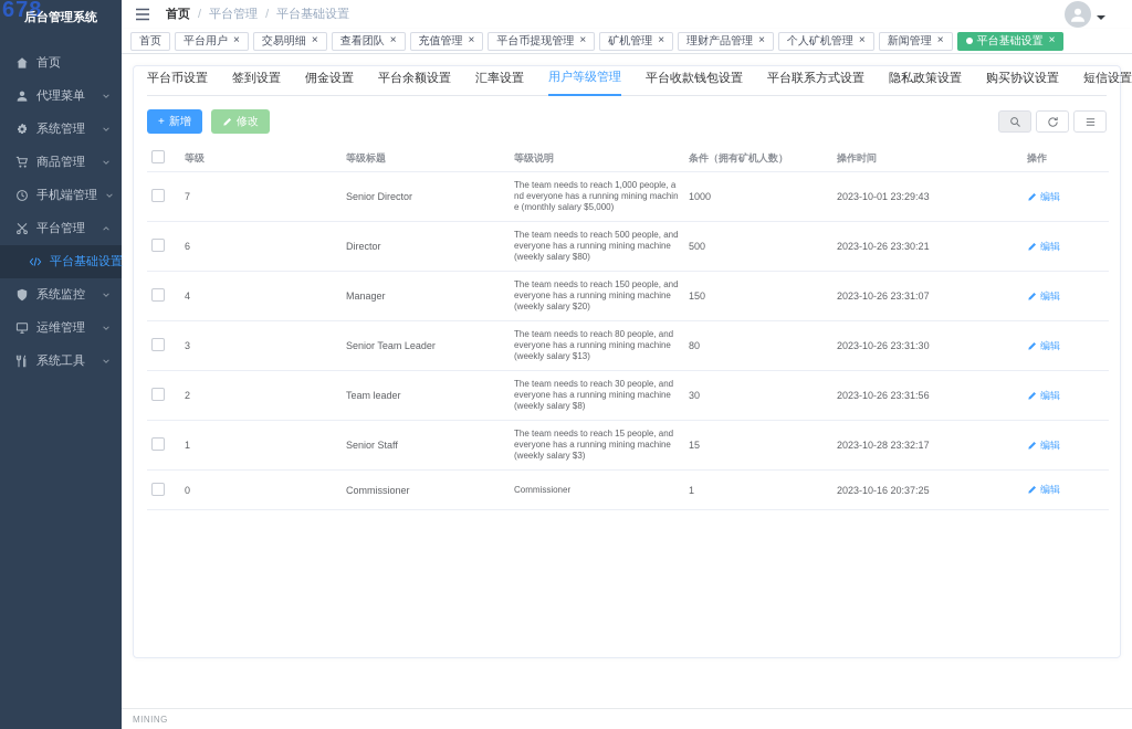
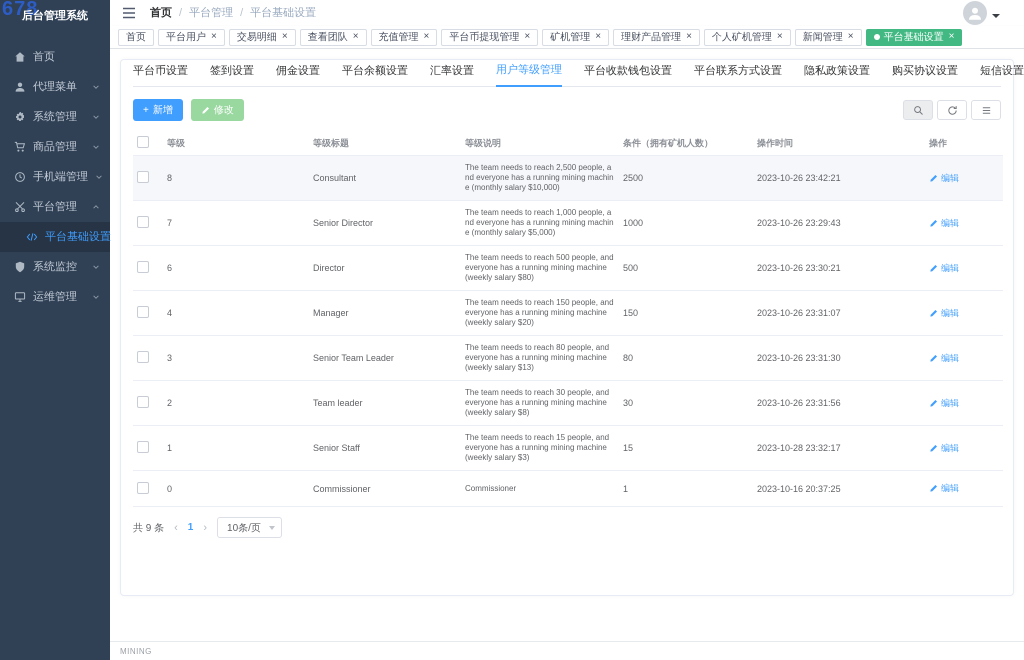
  678
  后台管理系统
  首页
  代理菜单
  系统管理
  商品管理
  手机端管理
  平台管理
  平台基础设置
  系统监控
  运维管理
- 系统工具
  首页
  /
  平台管理
  /
  平台基础设置
  首页
  平台用户
  ×
  交易明细
  ×
  查看团队
  ×
  充值管理
  ×
  平台币提现管理
  ×
  矿机管理
  ×
  理财产品管理
  ×
  个人矿机管理
  ×
  新闻管理
  ×
  平台基础设置
  ×
  平台币设置
  签到设置
  佣金设置
  平台余额设置
  汇率设置
  用户等级管理
  平台收款钱包设置
  平台联系方式设置
  隐私政策设置
  购买协议设置
  短信设置
  +
  新增
  修改
  	等级	等级标题	等级说明	条件（拥有矿机人数）	操作时间	操作
+ 	8	Consultant	The team needs to reach 2,500 people, and everyone has a running mining machine (monthly salary $10,000)	2500	2023-10-26 23:42:21	编辑
- 	7	Senior Director	The team needs to reach 1,000 people, and everyone has a running mining machine (monthly salary $5,000)	1000	2023-10-01 23:29:43	编辑
+ 	7	Senior Director	The team needs to reach 1,000 people, and everyone has a running mining machine (monthly salary $5,000)	1000	2023-10-26 23:29:43	编辑
  	6	Director	The team needs to reach 500 people, and everyone has a running mining machine (weekly salary $80)	500	2023-10-26 23:30:21	编辑
  	4	Manager	The team needs to reach 150 people, and everyone has a running mining machine (weekly salary $20)	150	2023-10-26 23:31:07	编辑
  	3	Senior Team Leader	The team needs to reach 80 people, and everyone has a running mining machine (weekly salary $13)	80	2023-10-26 23:31:30	编辑
  	2	Team leader	The team needs to reach 30 people, and everyone has a running mining machine (weekly salary $8)	30	2023-10-26 23:31:56	编辑
  	1	Senior Staff	The team needs to reach 15 people, and everyone has a running mining machine (weekly salary $3)	15	2023-10-28 23:32:17	编辑
  	0	Commissioner	Commissioner	1	2023-10-16 20:37:25	编辑
+ 共 9 条
+ ‹
+ 1
+ ›
+ 10条/页
  MINING
